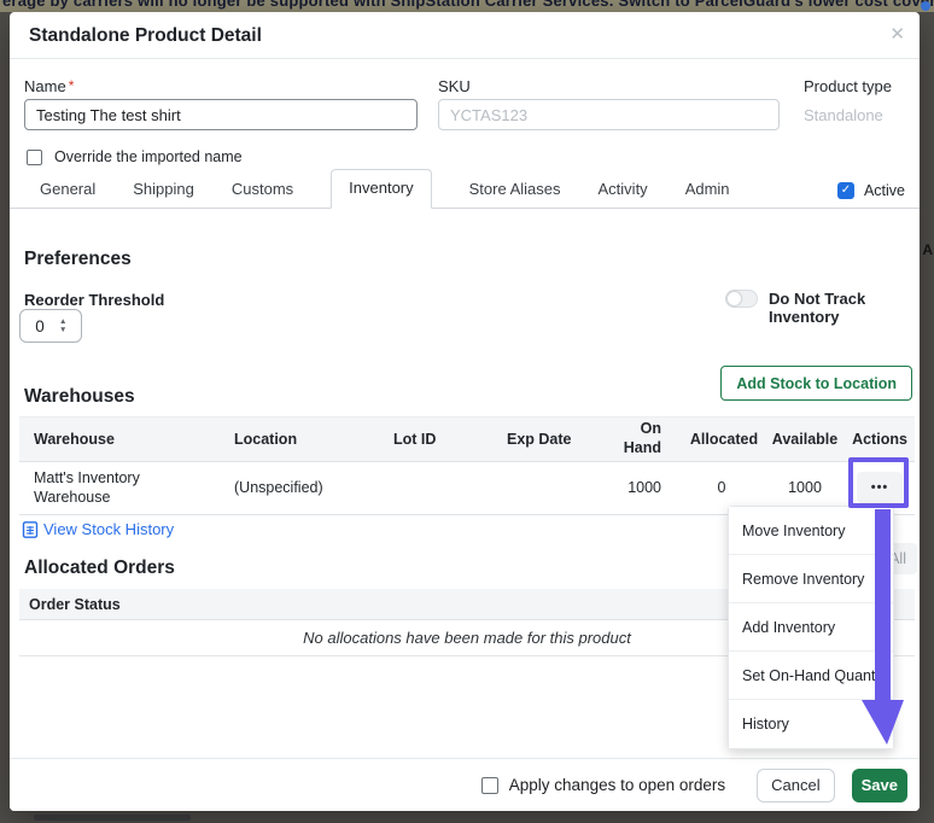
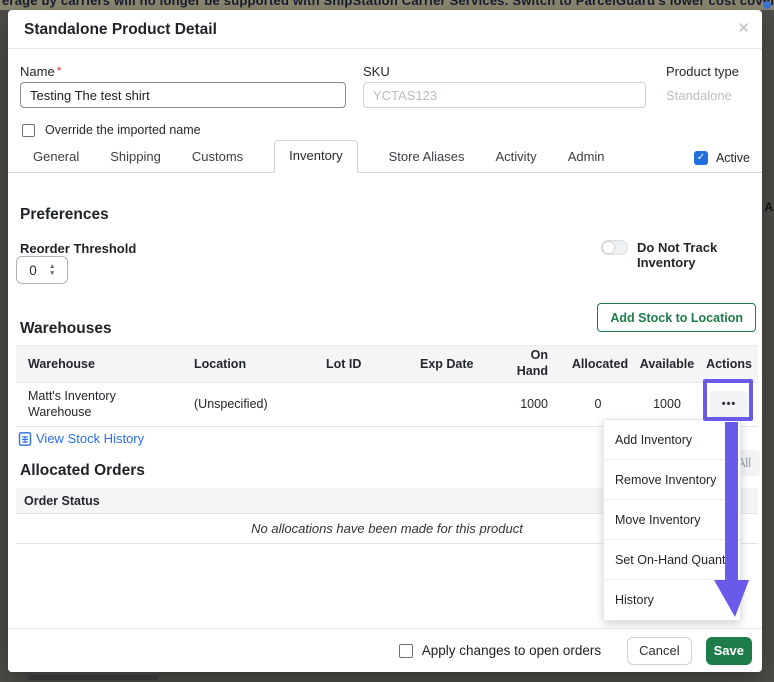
  erage by carriers will no longer be supported with ShipStation Carrier Services. Switch to ParcelGuard's lower cost covr
  A
  Standalone Product Detail
  ✕
  Name *
  Testing The test shirt
  SKU
  YCTAS123
  Product type
  Standalone
  Override the imported name
  General
  Shipping
  Customs
  Inventory
  Store Aliases
  Activity
  Admin
  ✓
  Active
  Preferences
  Reorder Threshold
  0
  Do Not Track Inventory
  Warehouses
  Add Stock to Location
  Warehouse
  Location
  Lot ID
  Exp Date
  On Hand
  Allocated
  Available
  Actions
  Matt's Inventory Warehouse
  (Unspecified)
  1000
  0
  1000
  •••
  View Stock History
  All
  Allocated Orders
  Order Status
  No allocations have been made for this product
- Move Inventory
+ Add Inventory
  Remove Inventory
- Add Inventory
+ Move Inventory
  Set On-Hand Quant
  History
  Apply changes to open orders
  Cancel
  Save
